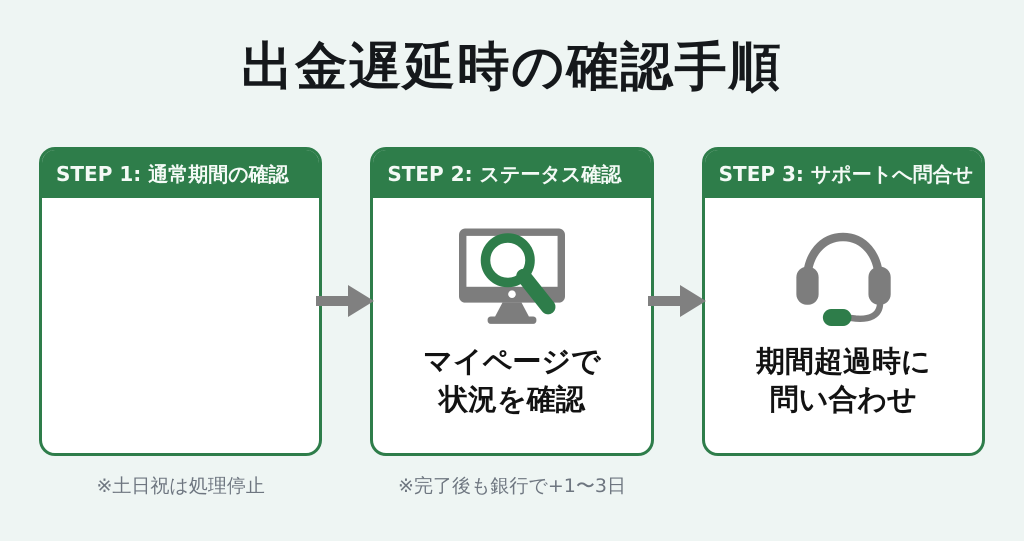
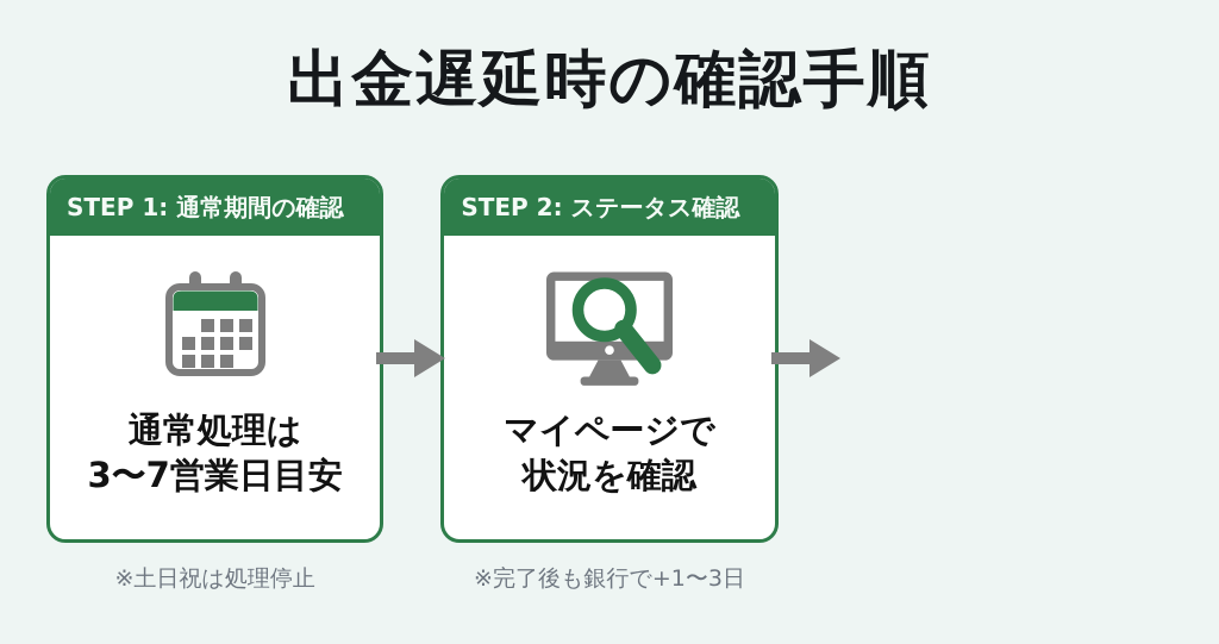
  出金遅延時の確認手順
  STEP 1: 通常期間の確認
+ 通常処理は
+ 3〜7営業日目安
  ※土日祝は処理停止
  STEP 2: ステータス確認
  マイページで
  状況を確認
  ※完了後も銀行で+1〜3日
- STEP 3: サポートへ問合せ
- 期間超過時に
- 問い合わせ
